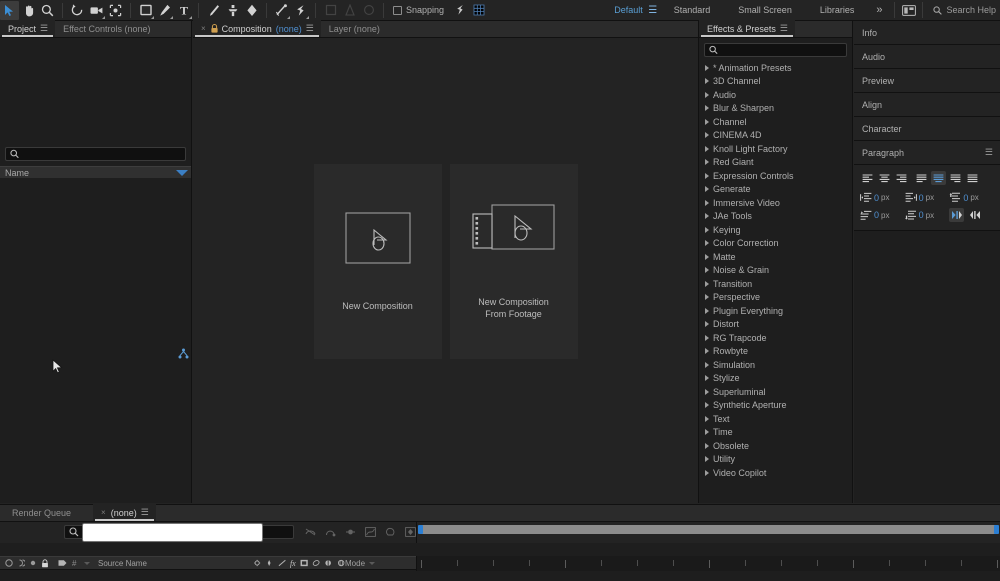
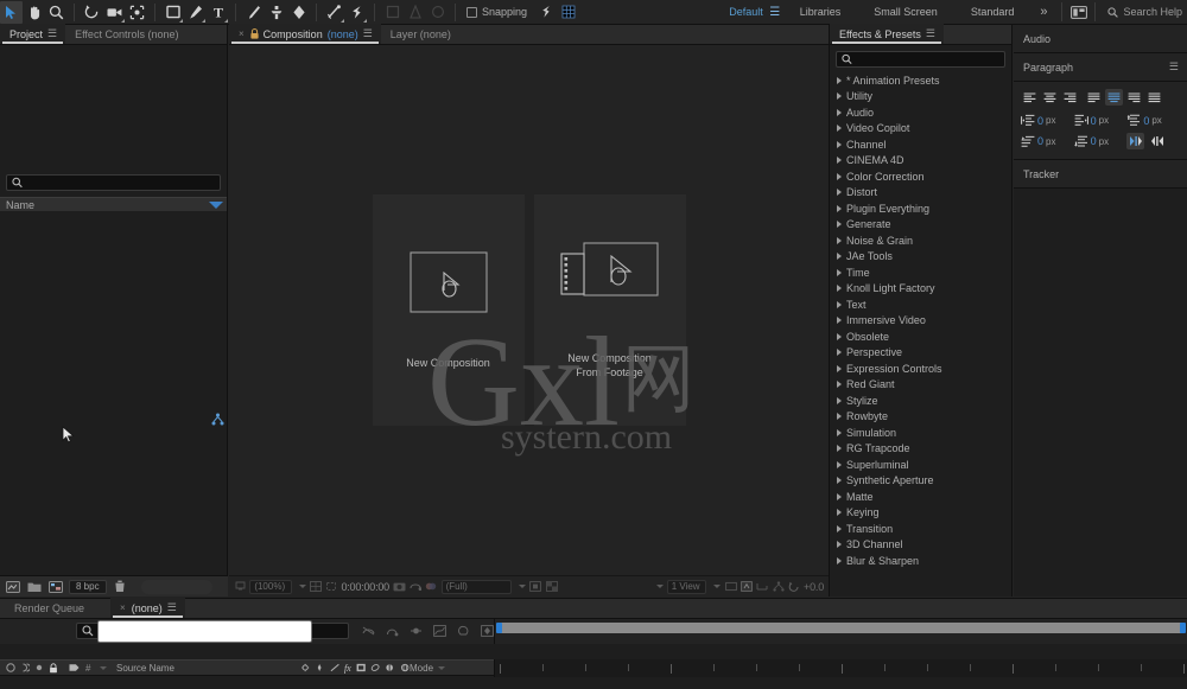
  T
  Snapping
  Default
  ☰
- Standard
+ Libraries
  Small Screen
- Libraries
+ Standard
  »
  Search Help
  Project
  ☰
  Effect Controls (none)
  Name
+ 8 bpc
  ×
  Composition
  (none)
  ☰
  Layer (none)
  New Composition
  New Composition
  From Footage
+ Gxl
+ 网
+ systern.com
+ (100%)
+ 0:00:00:00
+ (Full)
+ 1 View
+ +0.0
  Effects & Presets
  ☰
  * Animation Presets
- 3D Channel
+ Utility
  Audio
- Blur & Sharpen
+ Video Copilot
  Channel
  CINEMA 4D
- Knoll Light Factory
+ Color Correction
- Red Giant
+ Distort
- Expression Controls
+ Plugin Everything
  Generate
- Immersive Video
+ Noise & Grain
  JAe Tools
- Keying
+ Time
- Color Correction
+ Knoll Light Factory
- Matte
+ Text
- Noise & Grain
+ Immersive Video
- Transition
+ Obsolete
  Perspective
- Plugin Everything
+ Expression Controls
- Distort
+ Red Giant
- RG Trapcode
+ Stylize
  Rowbyte
  Simulation
- Stylize
+ RG Trapcode
  Superluminal
  Synthetic Aperture
- Text
+ Matte
- Time
+ Keying
- Obsolete
+ Transition
- Utility
+ 3D Channel
- Video Copilot
+ Blur & Sharpen
- Info
  Audio
- Preview
- Align
- Character
  Paragraph
  ☰
  0
  px
  0
  px
  0
  px
  0
  px
  0
  px
+ Tracker
  Render Queue
  ×
  (none)
  ☰
  #
  Source Name
  fx
  Mode
